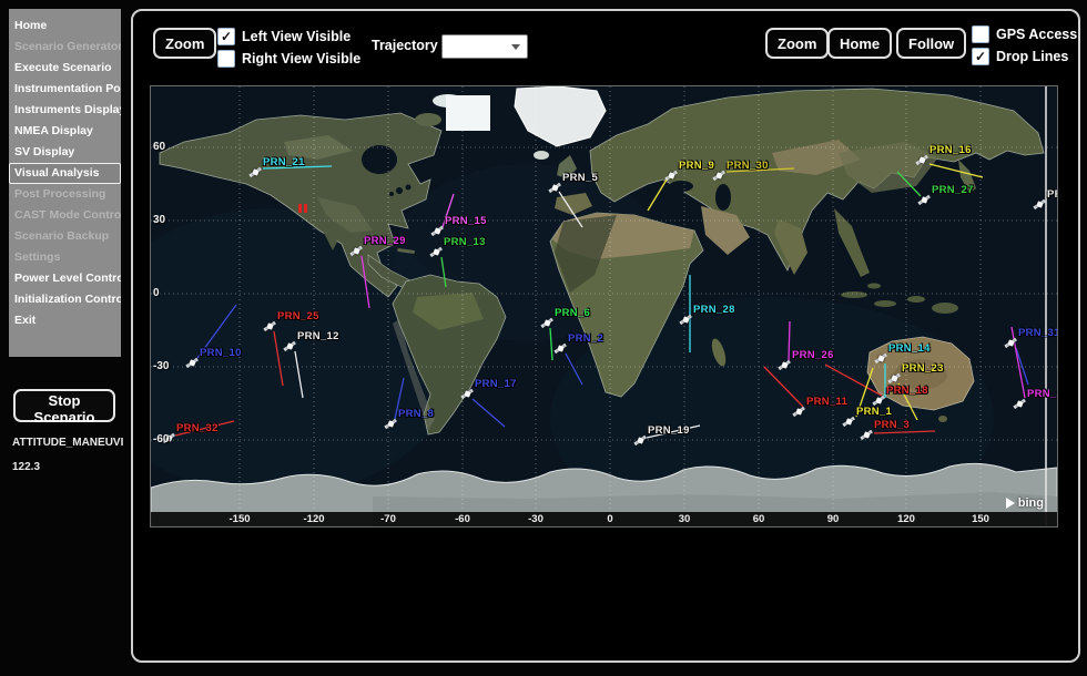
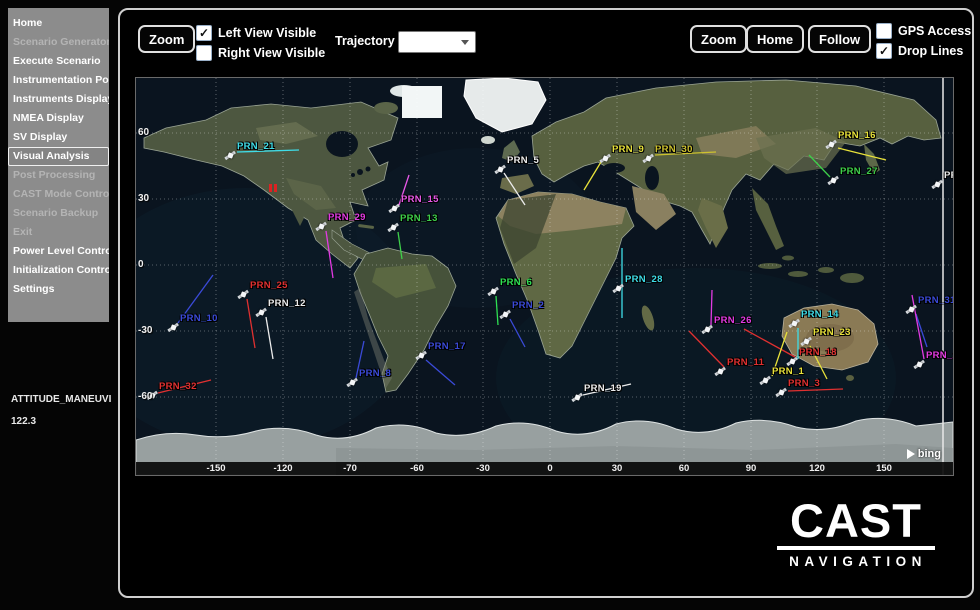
  Home
  Scenario Generator
  Execute Scenario
  Instrumentation Po
  Instruments Displa
  NMEA Display
  SV Display
  Visual Analysis
  Post Processing
  CAST Mode Contro
  Scenario Backup
- Settings
+ Exit
  Power Level Contro
  Initialization Contro
- Exit
+ Settings
- Stop Scenario
  ATTITUDE_MANEUVI
  122.3
  Zoom
  ✓
  Left View Visible
  Right View Visible
  Trajectory
  Zoom
  Home
  Follow
  GPS Access
  ✓
  Drop Lines
  PRN_21
  PRN_5
  PRN_9
  PRN_30
  PRN_16
  PRN_27
  PRN_15
  PRN_29
  PRN_13
  PRN_25
  PRN_12
  PRN_10
  PRN_32
  PRN_8
  PRN_17
  PRN_6
  PRN_2
  PRN_28
  PRN_26
  PRN_19
  PRN_11
  PRN_14
  PRN_23
  PRN_18
  PRN_1
  PRN_3
  PRN_31
  60
  30
  0
  -30
  -60
  -150
  -120
  -70
  -60
  -30
  0
  30
  60
  90
  120
  150
  bing
+ CAST
+ NAVIGATION
